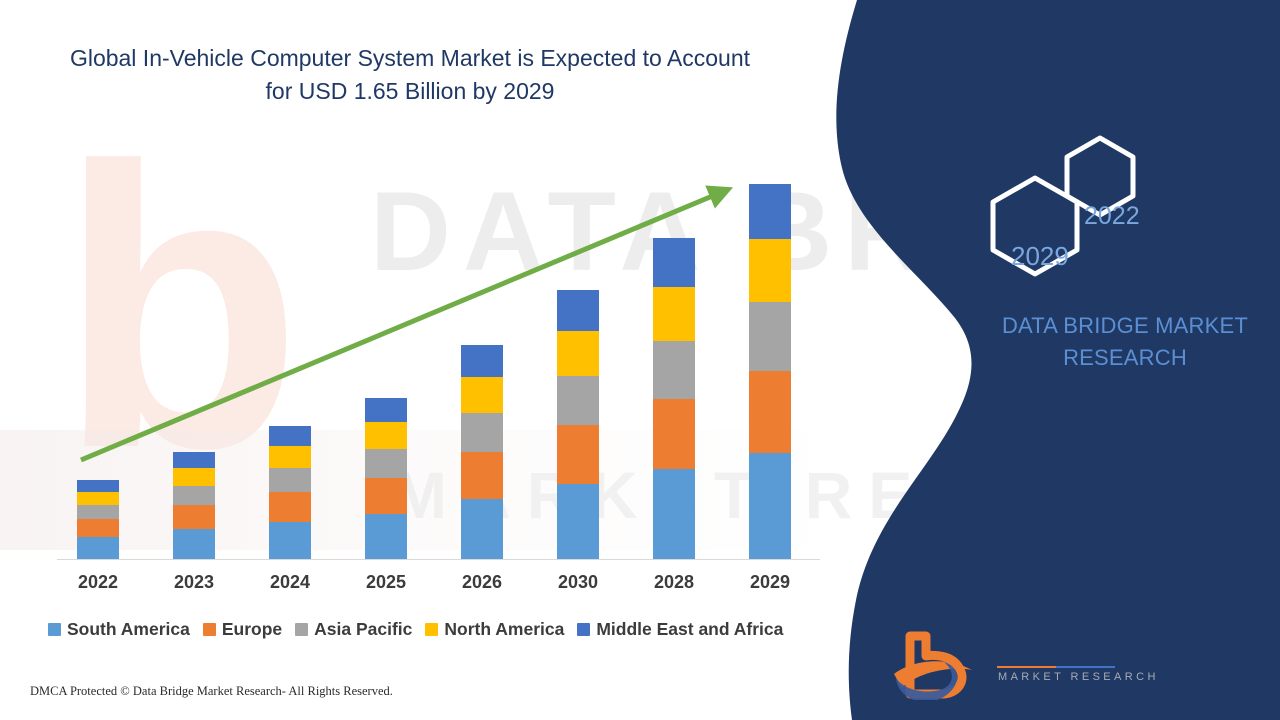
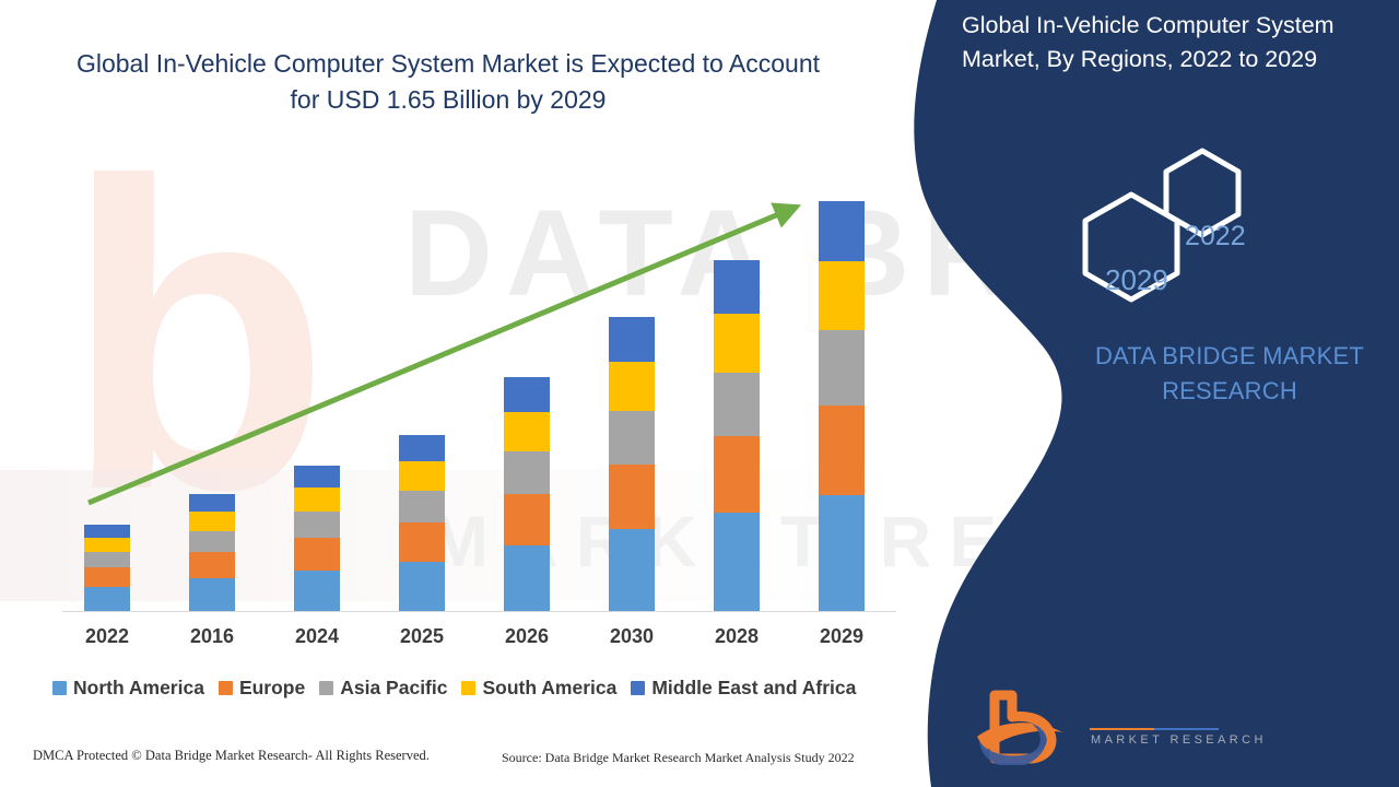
  b
  Global In-Vehicle Computer System Market is Expected to Account for USD 1.65 Billion by 2029
  2022
- 2023
+ 2016
  2024
  2025
  2026
  2030
  2028
  2029
- South America
+ North America
  Europe
  Asia Pacific
- North America
+ South America
  Middle East and Africa
  DMCA Protected © Data Bridge Market Research- All Rights Reserved.
+ Source: Data Bridge Market Research Market Analysis Study 2022
+ Global In-Vehicle Computer System Market, By Regions, 2022 to 2029
  2022
  2029
  DATA BRIDGE MARKET
  RESEARCH
  MARKET RESEARCH
